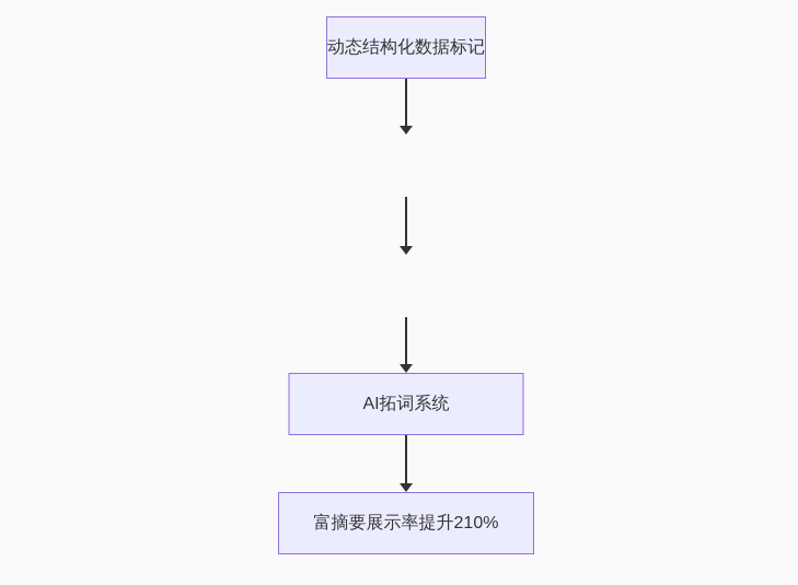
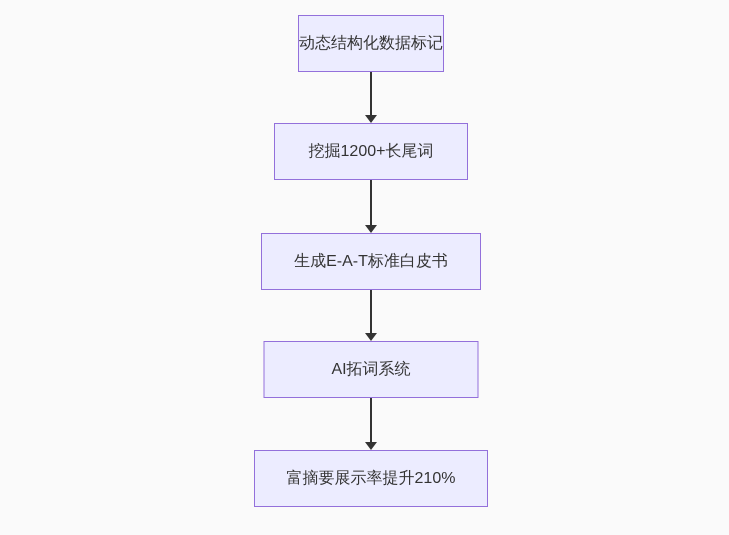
  动态结构化数据标记
+ 挖掘1200+长尾词
+ 生成E-A-T标准白皮书
  AI拓词系统
  富摘要展示率提升210%
